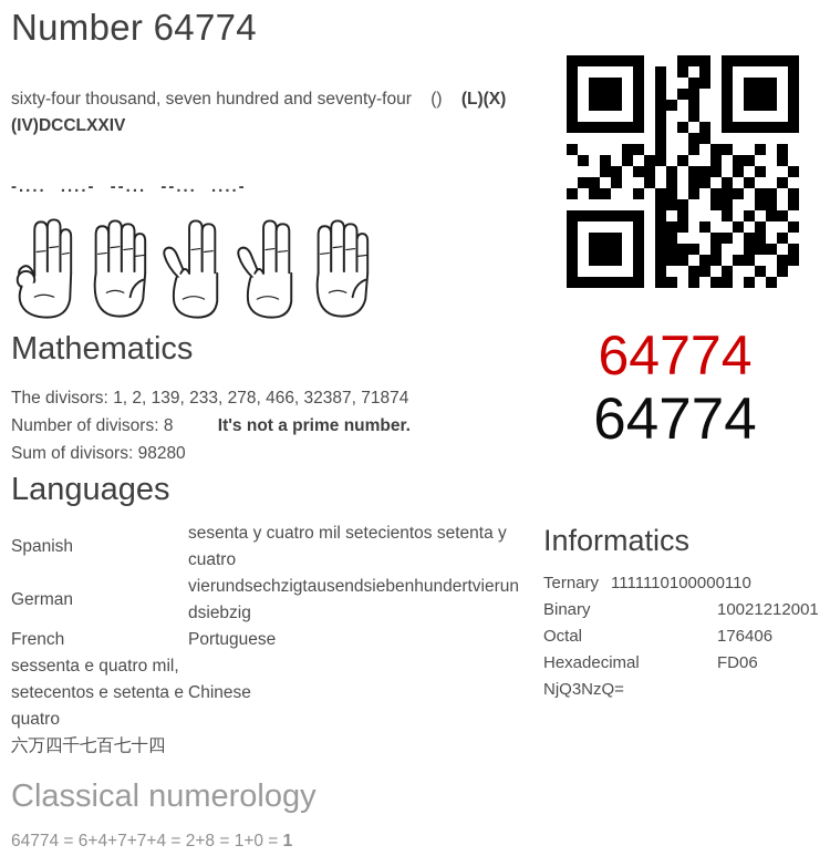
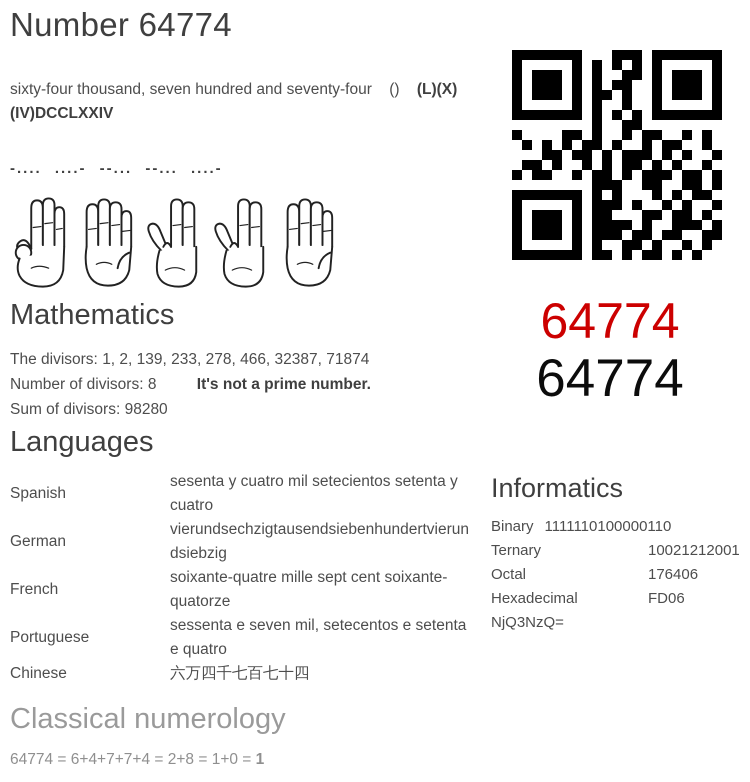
  Number 64774
  sixty-four thousand, seven hundred and seventy-four () (L)(X) (IV)DCCLXXIV
  -.... ....- --... --... ....-
  Mathematics
  The divisors: 1, 2, 139, 233, 278, 466, 32387, 71874
  Number of divisors: 8 It's not a prime number.
  Sum of divisors: 98280
  64774
  64774
  Languages
  Spanish
  sesenta y cuatro mil setecientos setenta y cuatro
  German
  vierundsechzigtausendsiebenhundertvierundsiebzig
  French
+ soixante-quatre mille sept cent soixante-quatorze
  Portuguese
- sessenta e quatro mil, setecentos e setenta e quatro
+ sessenta e seven mil, setecentos e setenta e quatro
  Chinese
  六万四千七百七十四
  Informatics
- Ternary
+ Binary
  1111110100000110
- Binary
+ Ternary
  10021212001
  Octal
  176406
  Hexadecimal
  FD06
  NjQ3NzQ=
  Classical numerology
  64774 = 6+4+7+7+4 = 2+8 = 1+0 = 1
